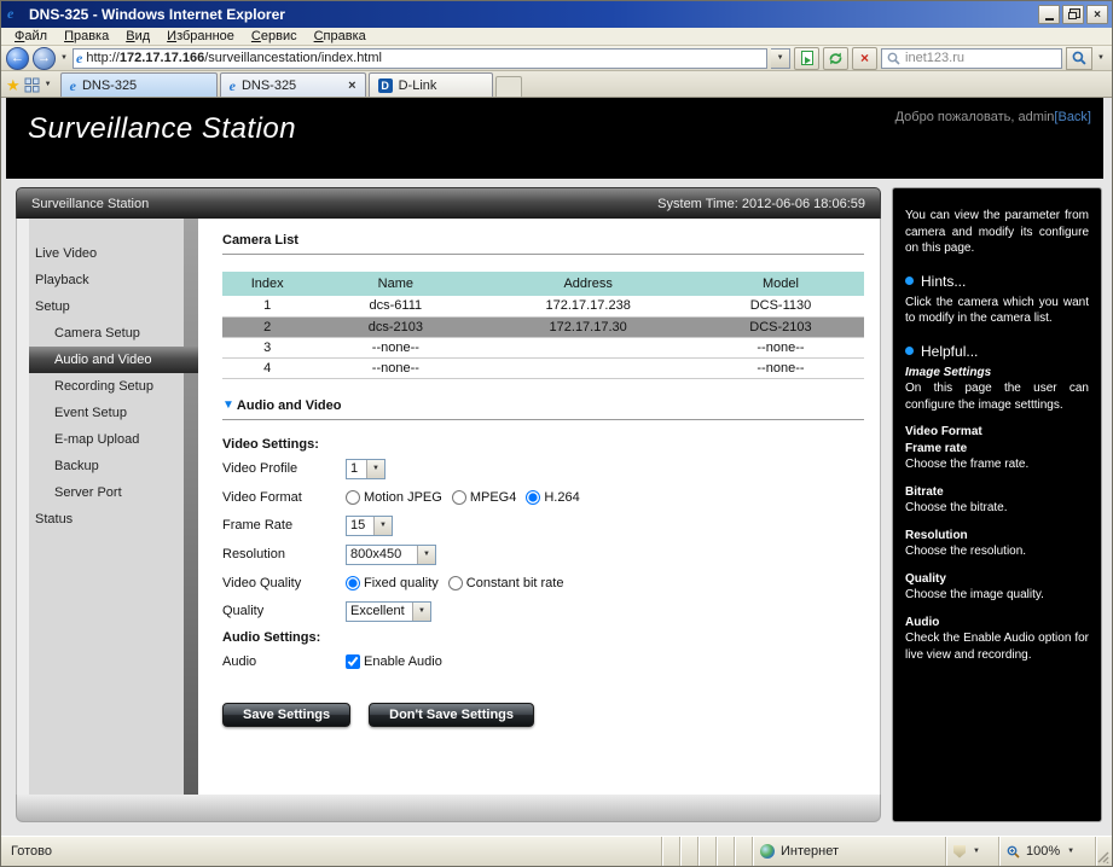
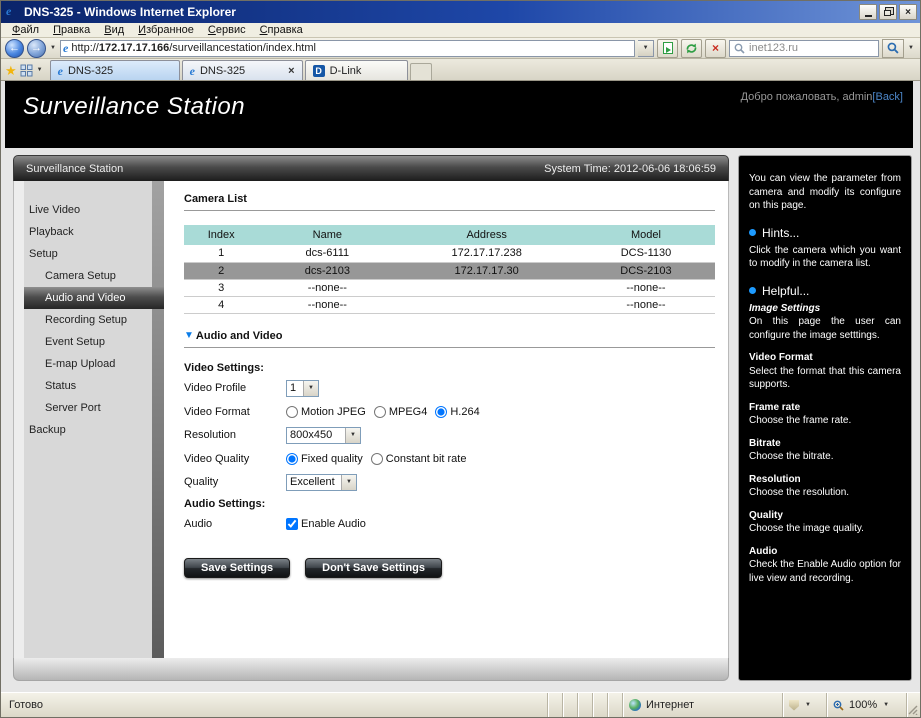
  e
  DNS-325 - Windows Internet Explorer
  ×
  Файл
  Правка
  Вид
  Избранное
  Сервис
  Справка
  ←
  →
  e
  http://
  172.17.17.166
  /surveillancestation/index.html
  ×
  inet123.ru
  ★
  e
  DNS-325
  e
  DNS-325
  ×
  D
  D-Link
  Surveillance Station
  Добро пожаловать, admin[Back]
  Surveillance Station
  System Time: 2012-06-06 18:06:59
  Live Video
  Playback
  Setup
  Camera Setup
  Audio and Video
  Recording Setup
  Event Setup
  E-map Upload
- Backup
+ Status
  Server Port
- Status
+ Backup
  Camera List
  Index	Name	Address	Model
  1	dcs-6111	172.17.17.238	DCS-1130
  2	dcs-2103	172.17.17.30	DCS-2103
  3	--none--		--none--
  4	--none--		--none--
  ▼
  Audio and Video
  Video Settings:
  Video Profile
  1
  Video Format
  Motion JPEG
  MPEG4
  H.264
- Frame Rate
- 15
  Resolution
  800x450
  Video Quality
  Fixed quality
  Constant bit rate
  Quality
  Excellent
  Audio Settings:
  Audio
  Enable Audio
  Save Settings
  Don't Save Settings
  You can view the parameter from camera and modify its configure on this page.
  Hints...
  Click the camera which you want to modify in the camera list.
  Helpful...
  Image Settings
  On this page the user can configure the image setttings.
  Video Format
+ Select the format that this camera supports.
  Frame rate
  Choose the frame rate.
  Bitrate
  Choose the bitrate.
  Resolution
  Choose the resolution.
  Quality
  Choose the image quality.
  Audio
  Check the Enable Audio option for live view and recording.
  Готово
  Интернет
  100%
